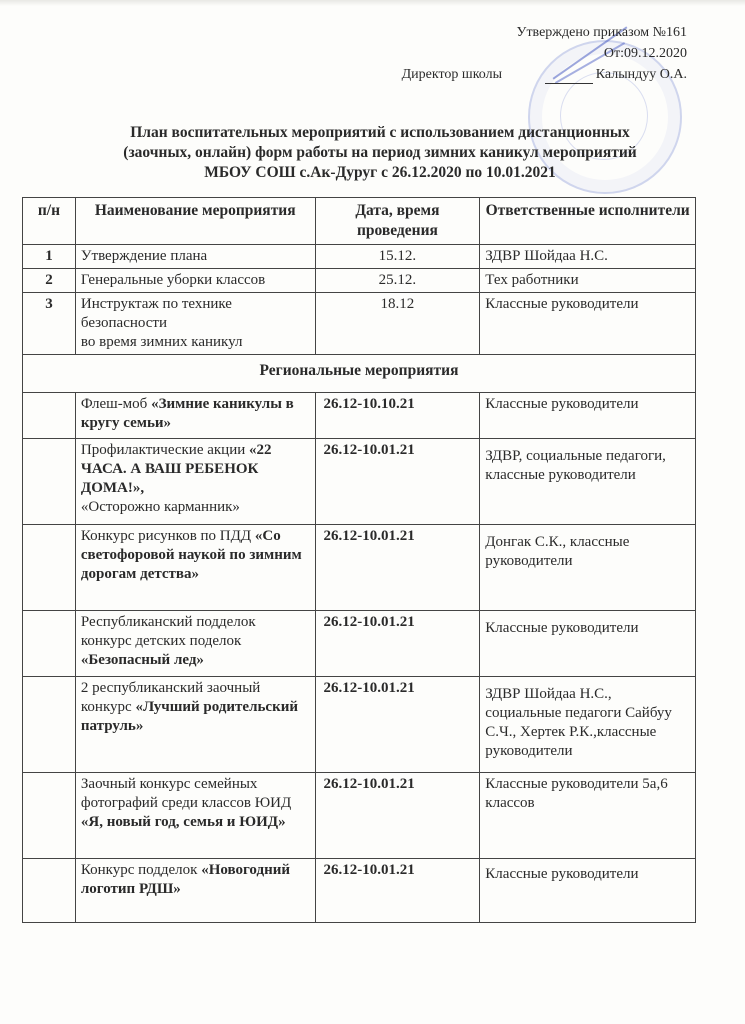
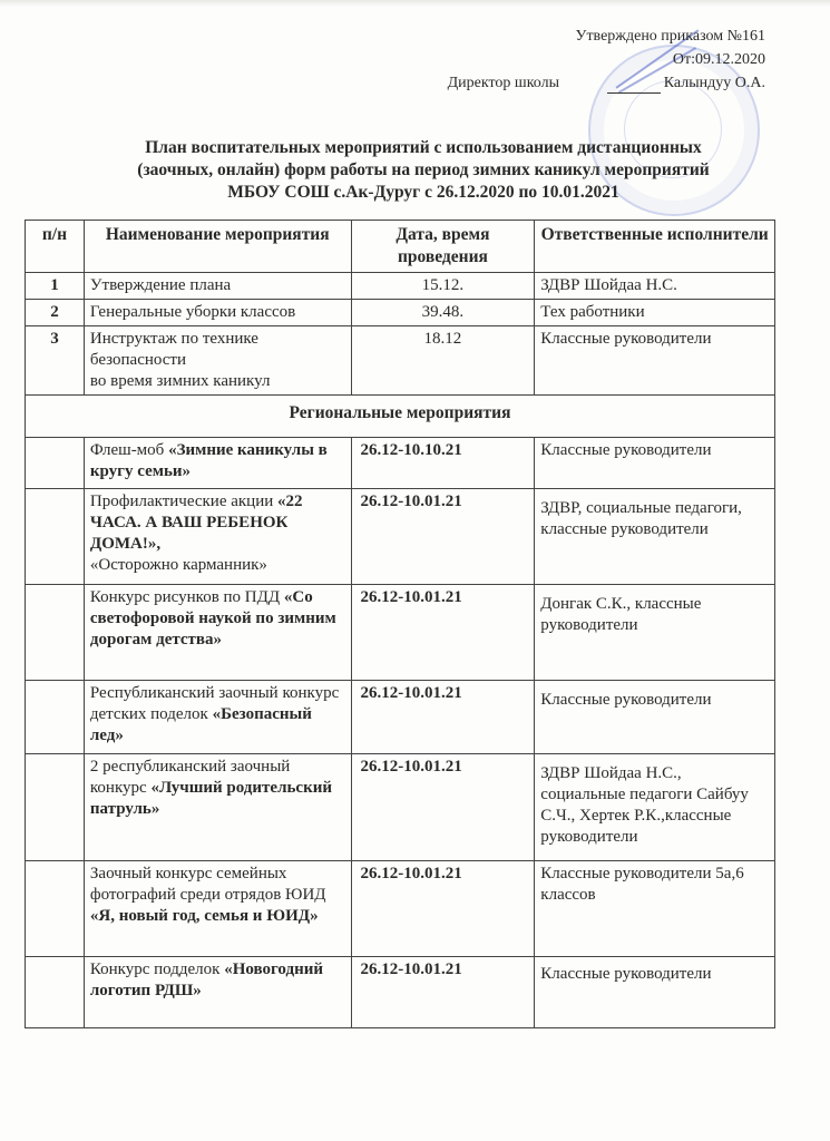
  Утверждено приказом №161
  От:09.12.2020
  Директор школы
  Калындуу О.А.
  План воспитательных мероприятий с использованием дистанционных
  (заочных, онлайн) форм работы на период зимних каникул мероприятий
  МБОУ СОШ с.Ак-Дуруг с 26.12.2020 по 10.01.2021
  п/н	Наименование мероприятия	Дата, время проведения	Ответственные исполнители
  1	Утверждение плана	15.12.	ЗДВР Шойдаа Н.С.
- 2	Генеральные уборки классов	25.12.	Тех работники
+ 2	Генеральные уборки классов	39.48.	Тех работники
  3	Инструктаж по технике безопасности во время зимних каникул	18.12	Классные руководители
  Региональные мероприятия
  	Флеш-моб «Зимние каникулы в кругу семьи»	26.12-10.10.21	Классные руководители
  	Профилактические акции «22 ЧАСА. А ВАШ РЕБЕНОК ДОМА!»,«Осторожно карманник»	26.12-10.01.21	ЗДВР, социальные педагоги, классные руководители
  	Конкурс рисунков по ПДД «Со светофоровой наукой по зимним дорогам детства»	26.12-10.01.21	Донгак С.К., классные руководители
- 	Республиканский подделок конкурс детских поделок «Безопасный лед»	26.12-10.01.21	Классные руководители
+ 	Республиканский заочный конкурс детских поделок «Безопасный лед»	26.12-10.01.21	Классные руководители
  	2 республиканский заочный конкурс «Лучший родительский патруль»	26.12-10.01.21	ЗДВР Шойдаа Н.С., социальные педагоги Сайбуу С.Ч., Хертек Р.К.,классные руководители
- 	Заочный конкурс семейных фотографий среди классов ЮИД «Я, новый год, семья и ЮИД»	26.12-10.01.21	Классные руководители 5а,6 классов
+ 	Заочный конкурс семейных фотографий среди отрядов ЮИД «Я, новый год, семья и ЮИД»	26.12-10.01.21	Классные руководители 5а,6 классов
  	Конкурс подделок «Новогодний логотип РДШ»	26.12-10.01.21	Классные руководители
